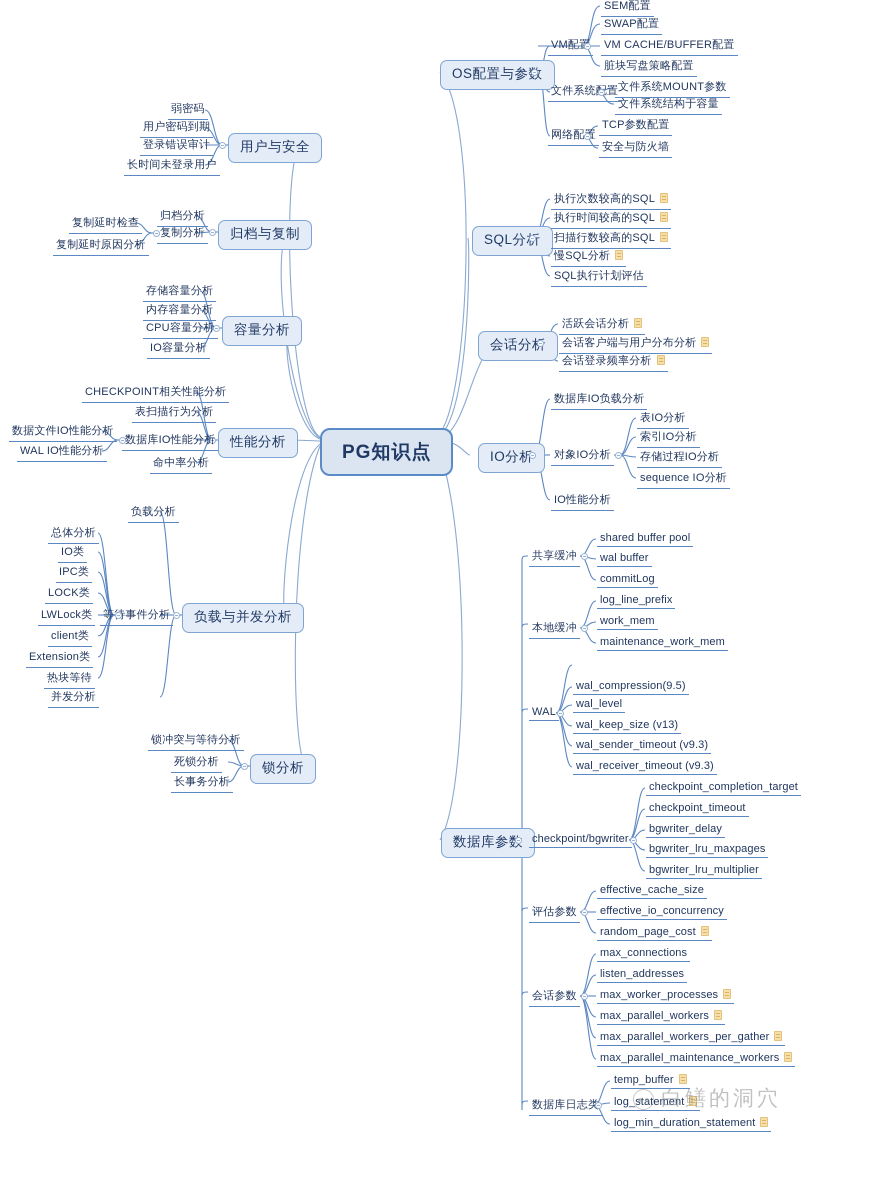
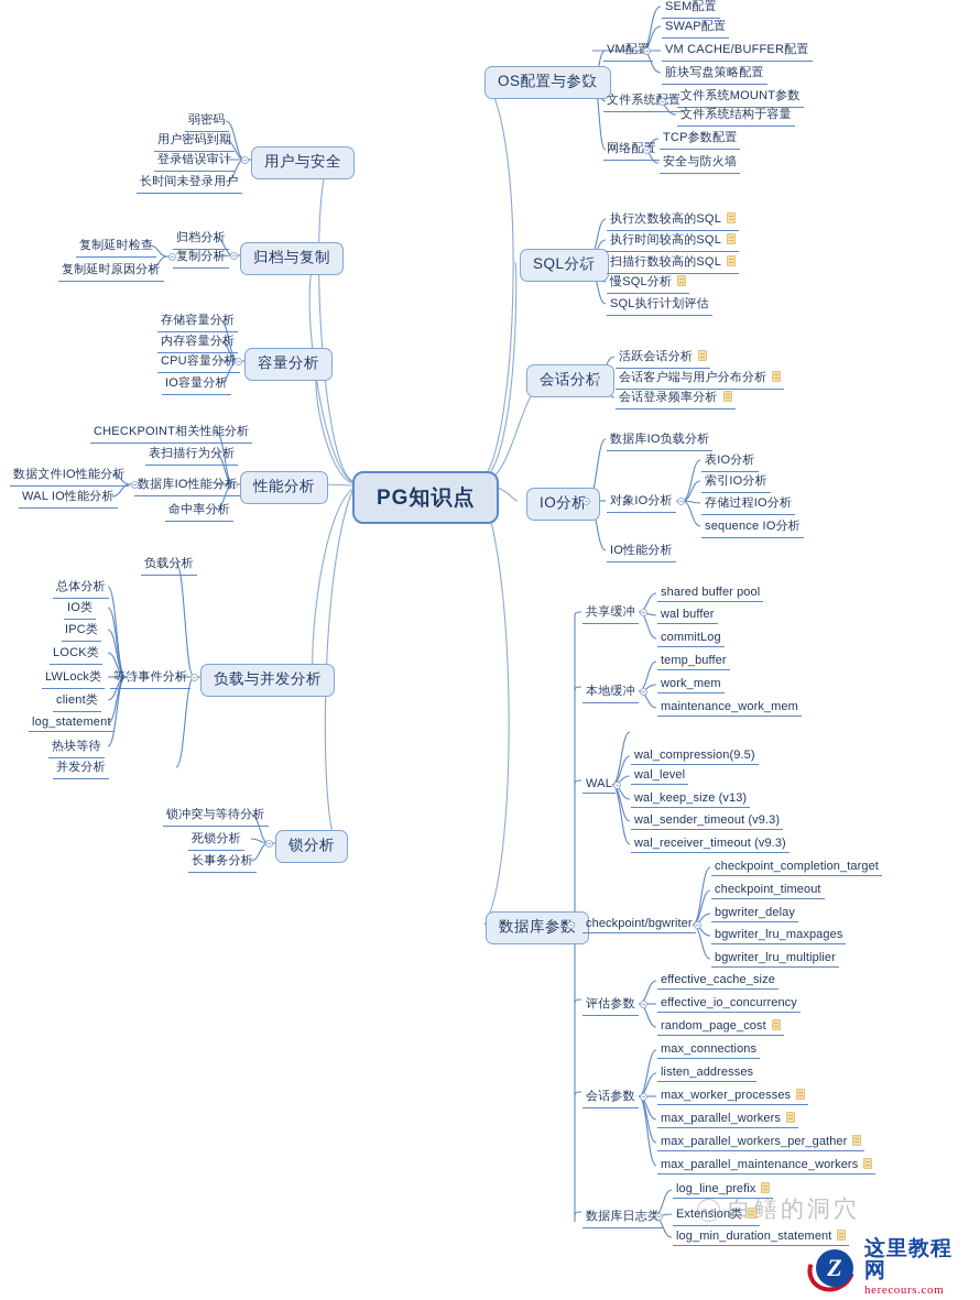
  PG知识点
  OS配置与参
  SEM配置
  SWAP配置
  VM CACHE/BUFFER配置
  脏块写盘策略配置
  VM配
  文件系统MOUNT参数
  文件系统结构于容量
  文件系统置
  TCP参数配置
  安全与防火墙
  网络配
  用户与安全
  弱密码
  用户密码到期
  登录错误审计
  长时间未登录用户
  归档与复制
  归档分析
  复制分析
  复制延时检查
  复制延时原因分析
  容量分析
  存储容量分析
  内存容量分析
  CPU容量分析
  IO容量分析
  性能分析
  CHECKPOINT相关性能分析
  表扫描行为分析
  数据库IO性能分析
  数据文件IO性能分析
  WAL IO性能分析
  命中率分析
  负载与并发分析
  负载分析
  等事件分析
  并发分析
  总体分析
  IO类
  IPC类
  LOCK类
  LWLock类
  client类
- Extension类
+ log_statement
  热块等待
  锁分析
  锁冲突与等待分析
  死锁分析
  长事务分析
  SQL分
  执行次数较高的SQL
  执行时间较高的SQL
  扫描行数较高的SQL
  慢SQL分析
  SQL执行计划评估
  会话分
  活跃会话分析
  会话客户端与用户分布分析
  会话登录频率分析
  IO分析
  数据库IO负载分析
  对象IO分析
  IO性能分析
  表IO分析
  索引IO分析
  存储过程IO分析
  sequence IO分析
  数据库参
  共享缓冲
  shared buffer pool
  wal buffer
  commitLog
  本地缓冲
- log_line_prefix
+ temp_buffer
  work_mem
  maintenance_work_mem
  WAL
  wal_compression(9.5)
  wal_level
  wal_keep_size (v13)
  wal_sender_timeout (v9.3)
  wal_receiver_timeout (v9.3)
  checkpoint/bgwriter
  checkpoint_completion_target
  checkpoint_timeout
  bgwriter_delay
  bgwriter_lru_maxpages
  bgwriter_lru_multiplier
  评估参数
  effective_cache_size
  effective_io_concurrency
  random_page_cost
  会话参数
  max_connections
  listen_addresses
  max_worker_processes
  max_parallel_workers
  max_parallel_workers_per_gather
  max_parallel_maintenance_workers
  数据库日志类
- temp_buffer
+ log_line_prefix
- log_statement
+ Extension类
  log_min_duration_statement
  白鳝的洞穴
+ Z
+ 这里教程网
+ herecours.com
